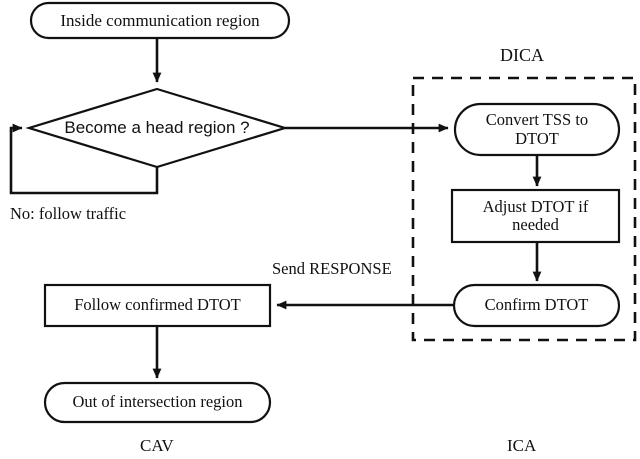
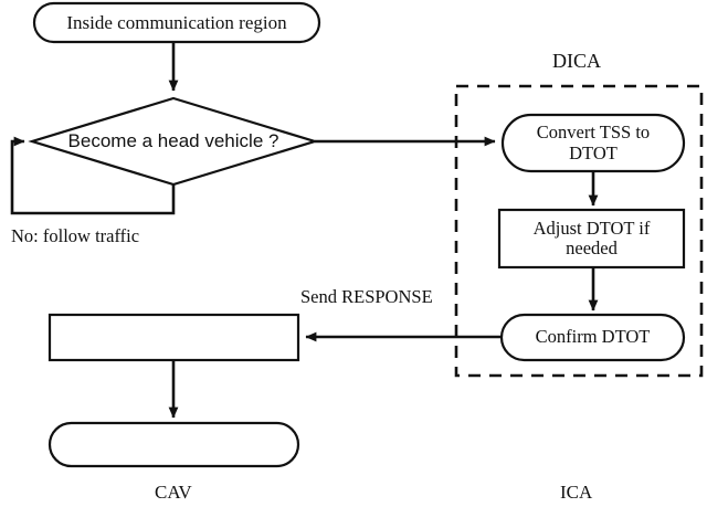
  Inside communication region
- Become a head region ?
+ Become a head vehicle ?
  Convert TSS to
  DTOT
  Adjust DTOT if
  needed
  Confirm DTOT
- Follow confirmed DTOT
- Out of intersection region
  No: follow traffic
  Send RESPONSE
  DICA
  CAV
  ICA
